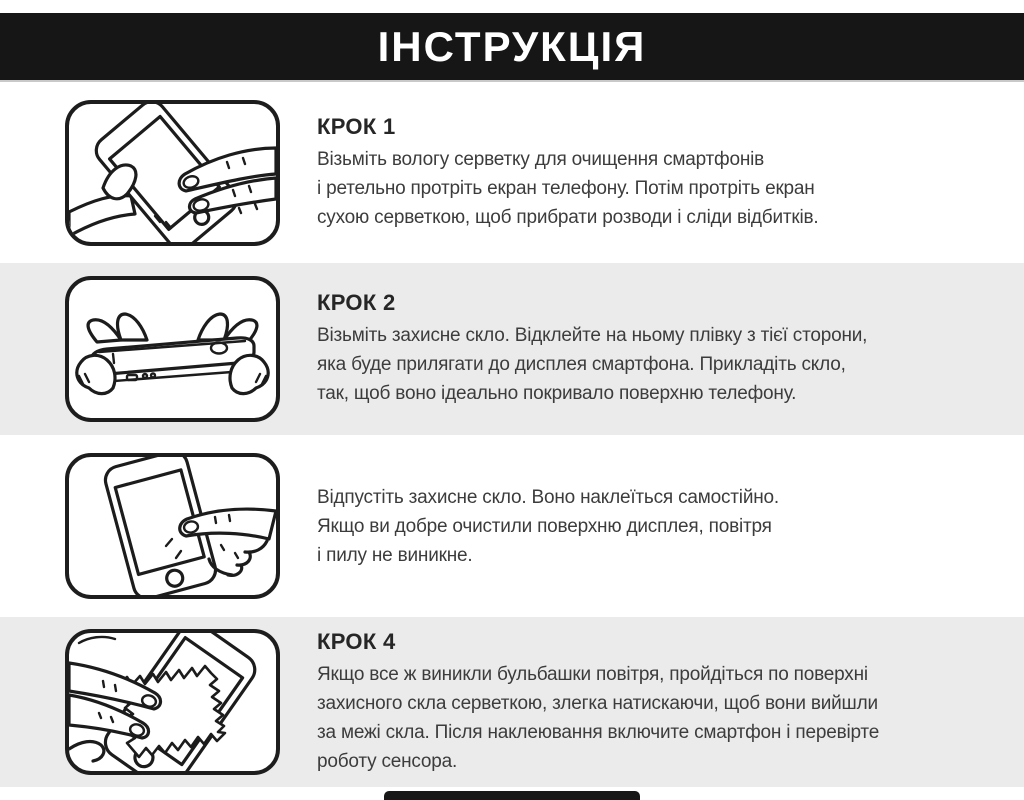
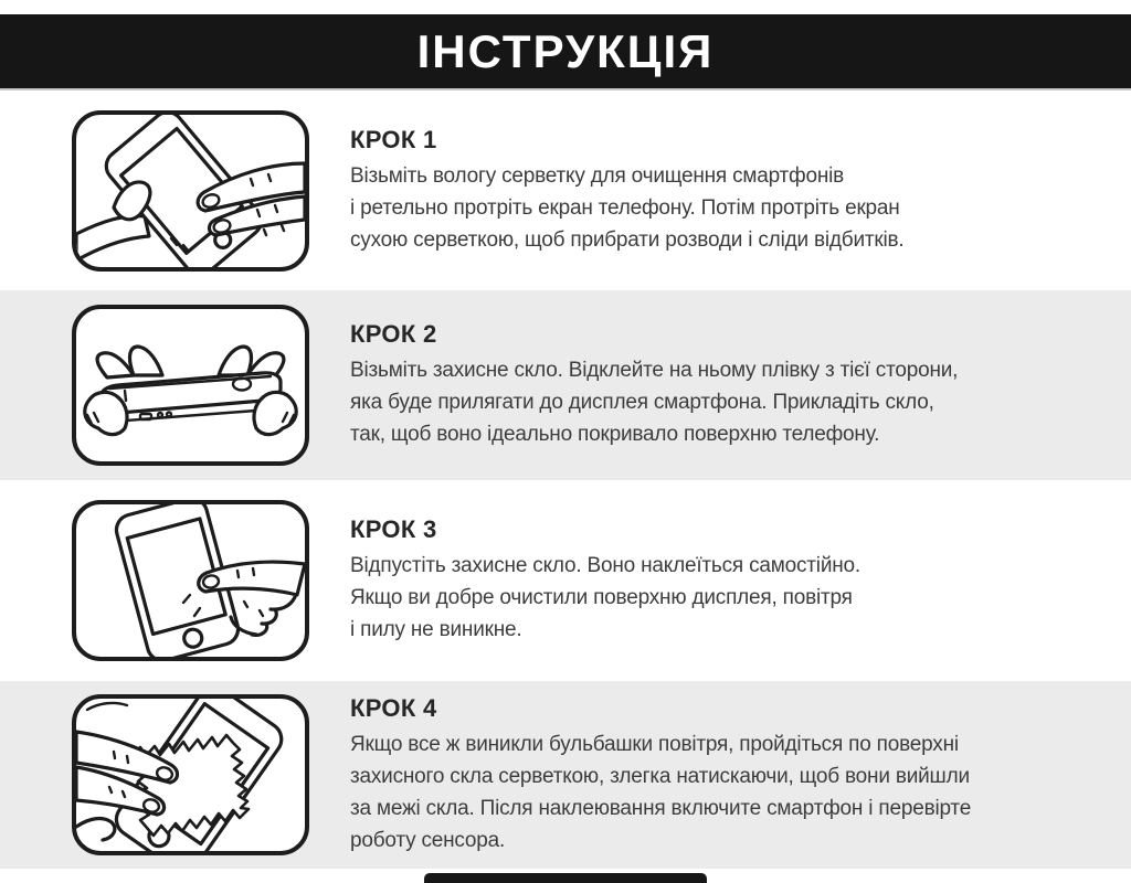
  ІНСТРУКЦІЯ
  КРОК 1
  Візьміть вологу серветку для очищення смартфонів
  і ретельно протріть екран телефону. Потім протріть екран
  сухою серветкою, щоб прибрати розводи і сліди відбитків.
  КРОК 2
  Візьміть захисне скло. Відклейте на ньому плівку з тієї сторони,
  яка буде прилягати до дисплея смартфона. Прикладіть скло,
  так, щоб воно ідеально покривало поверхню телефону.
+ КРОК 3
  Відпустіть захисне скло. Воно наклеїться самостійно.
  Якщо ви добре очистили поверхню дисплея, повітря
  і пилу не виникне.
  КРОК 4
  Якщо все ж виникли бульбашки повітря, пройдіться по поверхні
  захисного скла серветкою, злегка натискаючи, щоб вони вийшли
  за межі скла. Після наклеювання включите смартфон і перевірте
  роботу сенсора.
